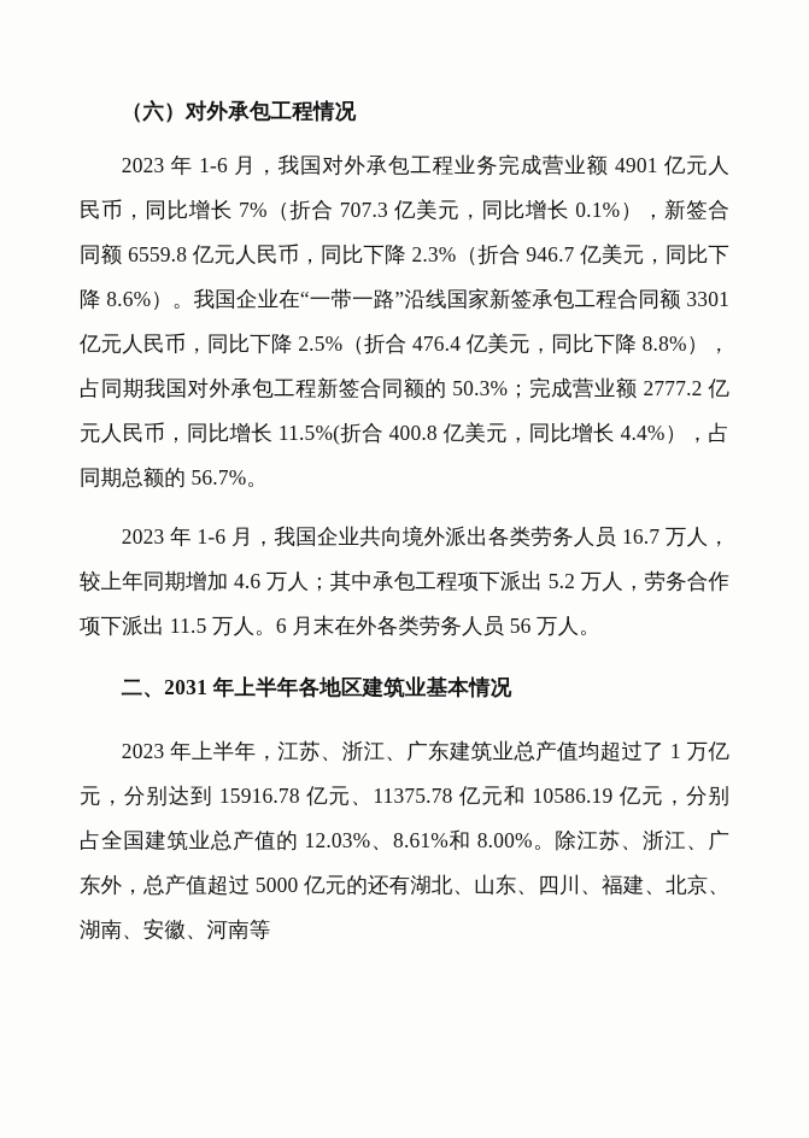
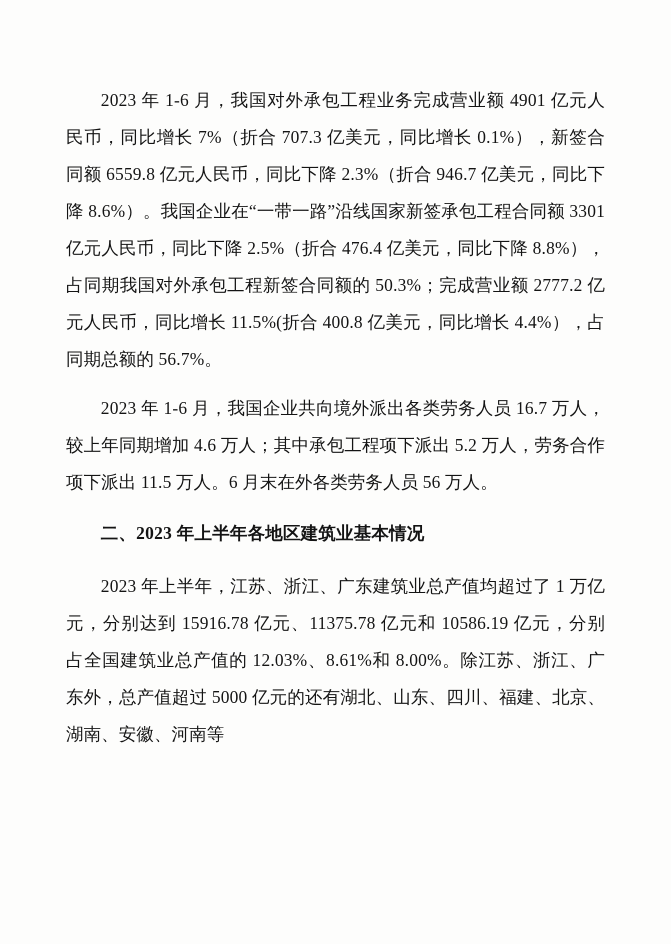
- （六）对外承包工程情况
  2023 年 1-6 月，我国对外承包工程业务完成营业额 4901 亿元人民币，同比增长 7%（折合 707.3 亿美元，同比增长 0.1%），新签合同额 6559.8 亿元人民币，同比下降 2.3%（折合 946.7 亿美元，同比下降 8.6%）。我国企业在“一带一路”沿线国家新签承包工程合同额 3301 亿元人民币，同比下降 2.5%（折合 476.4 亿美元，同比下降 8.8%），占同期我国对外承包工程新签合同额的 50.3%；完成营业额 2777.2 亿元人民币，同比增长 11.5%(折合 400.8 亿美元，同比增长 4.4%），占同期总额的 56.7%。
  2023 年 1-6 月，我国企业共向境外派出各类劳务人员 16.7 万人，较上年同期增加 4.6 万人；其中承包工程项下派出 5.2 万人，劳务合作项下派出 11.5 万人。6 月末在外各类劳务人员 56 万人。
- 二、2031 年上半年各地区建筑业基本情况
+ 二、2023 年上半年各地区建筑业基本情况
  2023 年上半年，江苏、浙江、广东建筑业总产值均超过了 1 万亿元，分别达到 15916.78 亿元、11375.78 亿元和 10586.19 亿元，分别占全国建筑业总产值的 12.03%、8.61%和 8.00%。除江苏、浙江、广东外，总产值超过 5000 亿元的还有湖北、山东、四川、福建、北京、湖南、安徽、河南等
